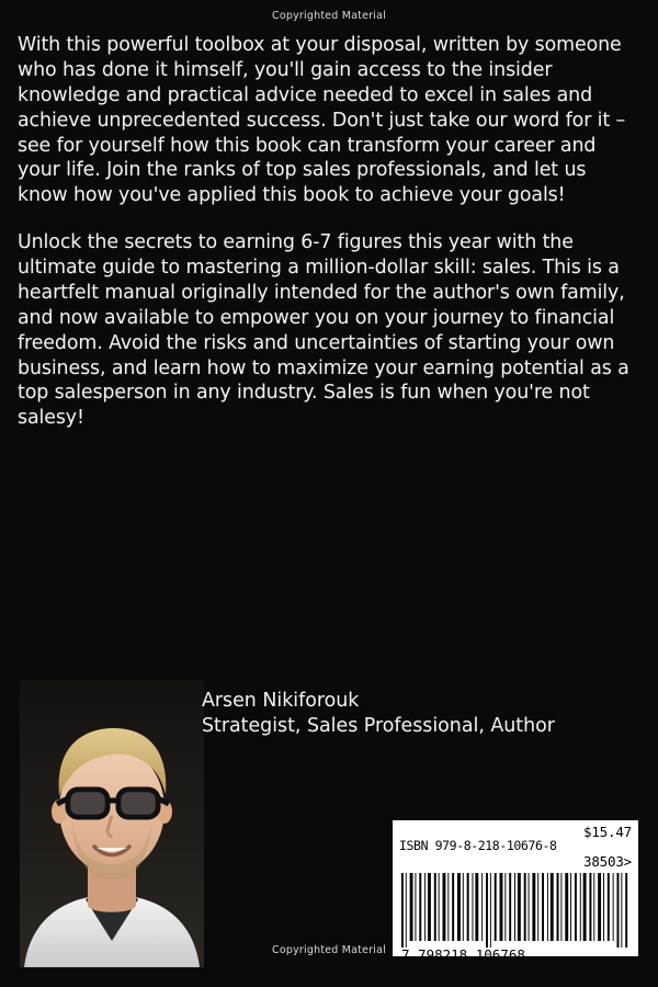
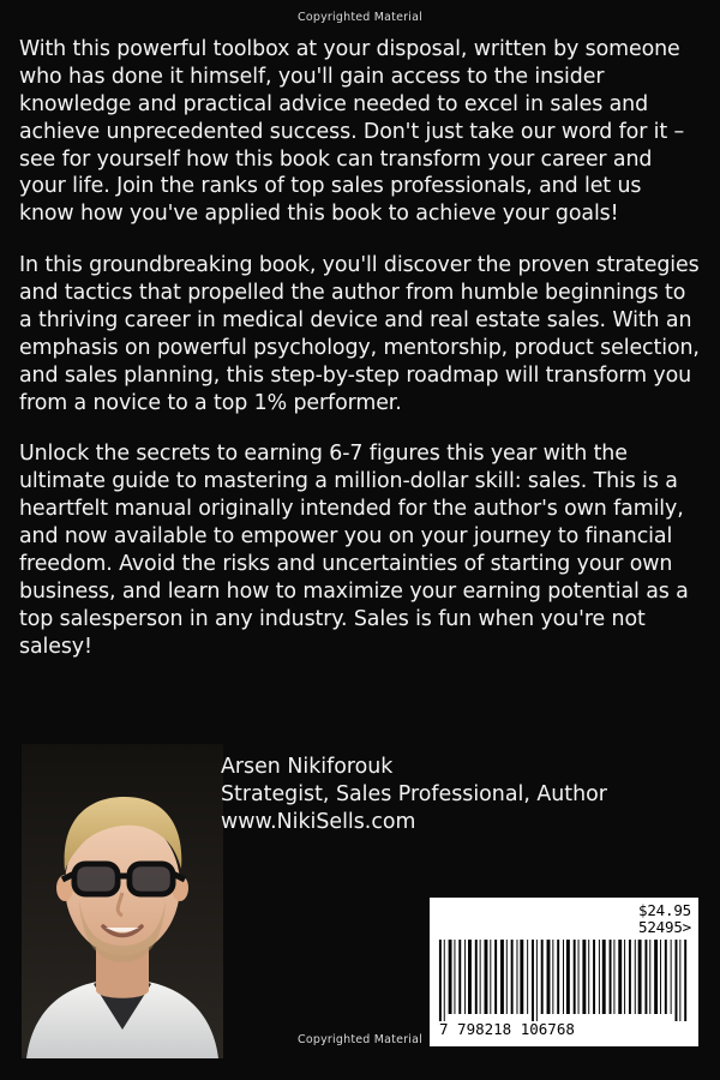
  Copyrighted Material
  With this powerful toolbox at your disposal, written by someone who has done it himself, you'll gain access to the insider knowledge and practical advice needed to excel in sales and achieve unprecedented success. Don't just take our word for it – see for yourself how this book can transform your career and your life. Join the ranks of top sales professionals, and let us know how you've applied this book to achieve your goals!
+ In this groundbreaking book, you'll discover the proven strategies and tactics that propelled the author from humble beginnings to a thriving career in medical device and real estate sales. With an emphasis on powerful psychology, mentorship, product selection, and sales planning, this step-by-step roadmap will transform you from a novice to a top 1% performer.
  Unlock the secrets to earning 6-7 figures this year with the ultimate guide to mastering a million-dollar skill: sales. This is a heartfelt manual originally intended for the author's own family, and now available to empower you on your journey to financial freedom. Avoid the risks and uncertainties of starting your own business, and learn how to maximize your earning potential as a top salesperson in any industry. Sales is fun when you're not salesy!
  Arsen Nikiforouk
  Strategist, Sales Professional, Author
+ www.NikiSells.com
- $15.47
+ $24.95
- ISBN 979-8-218-10676-8
- 38503>
+ 52495>
  7 798218 106768
  Copyrighted Material
